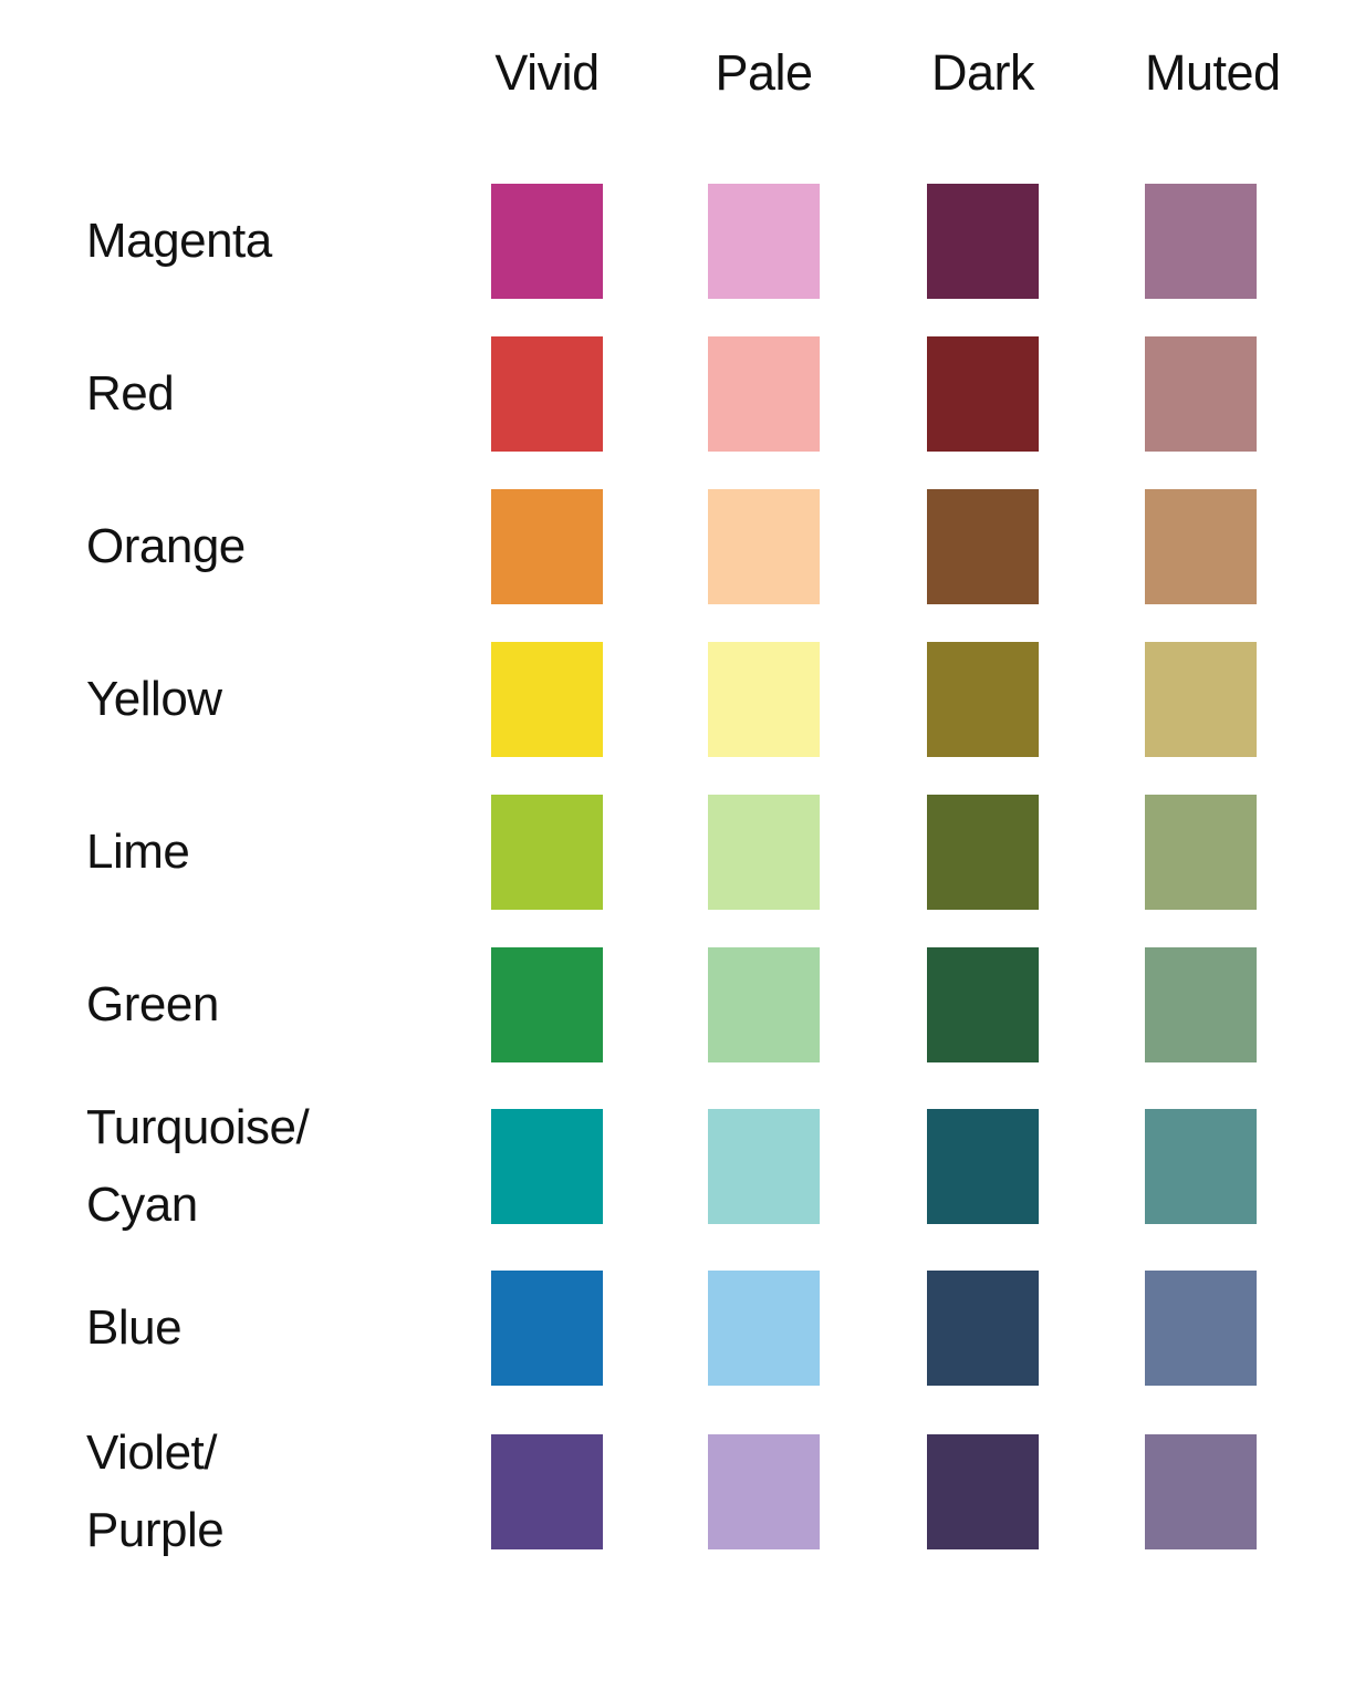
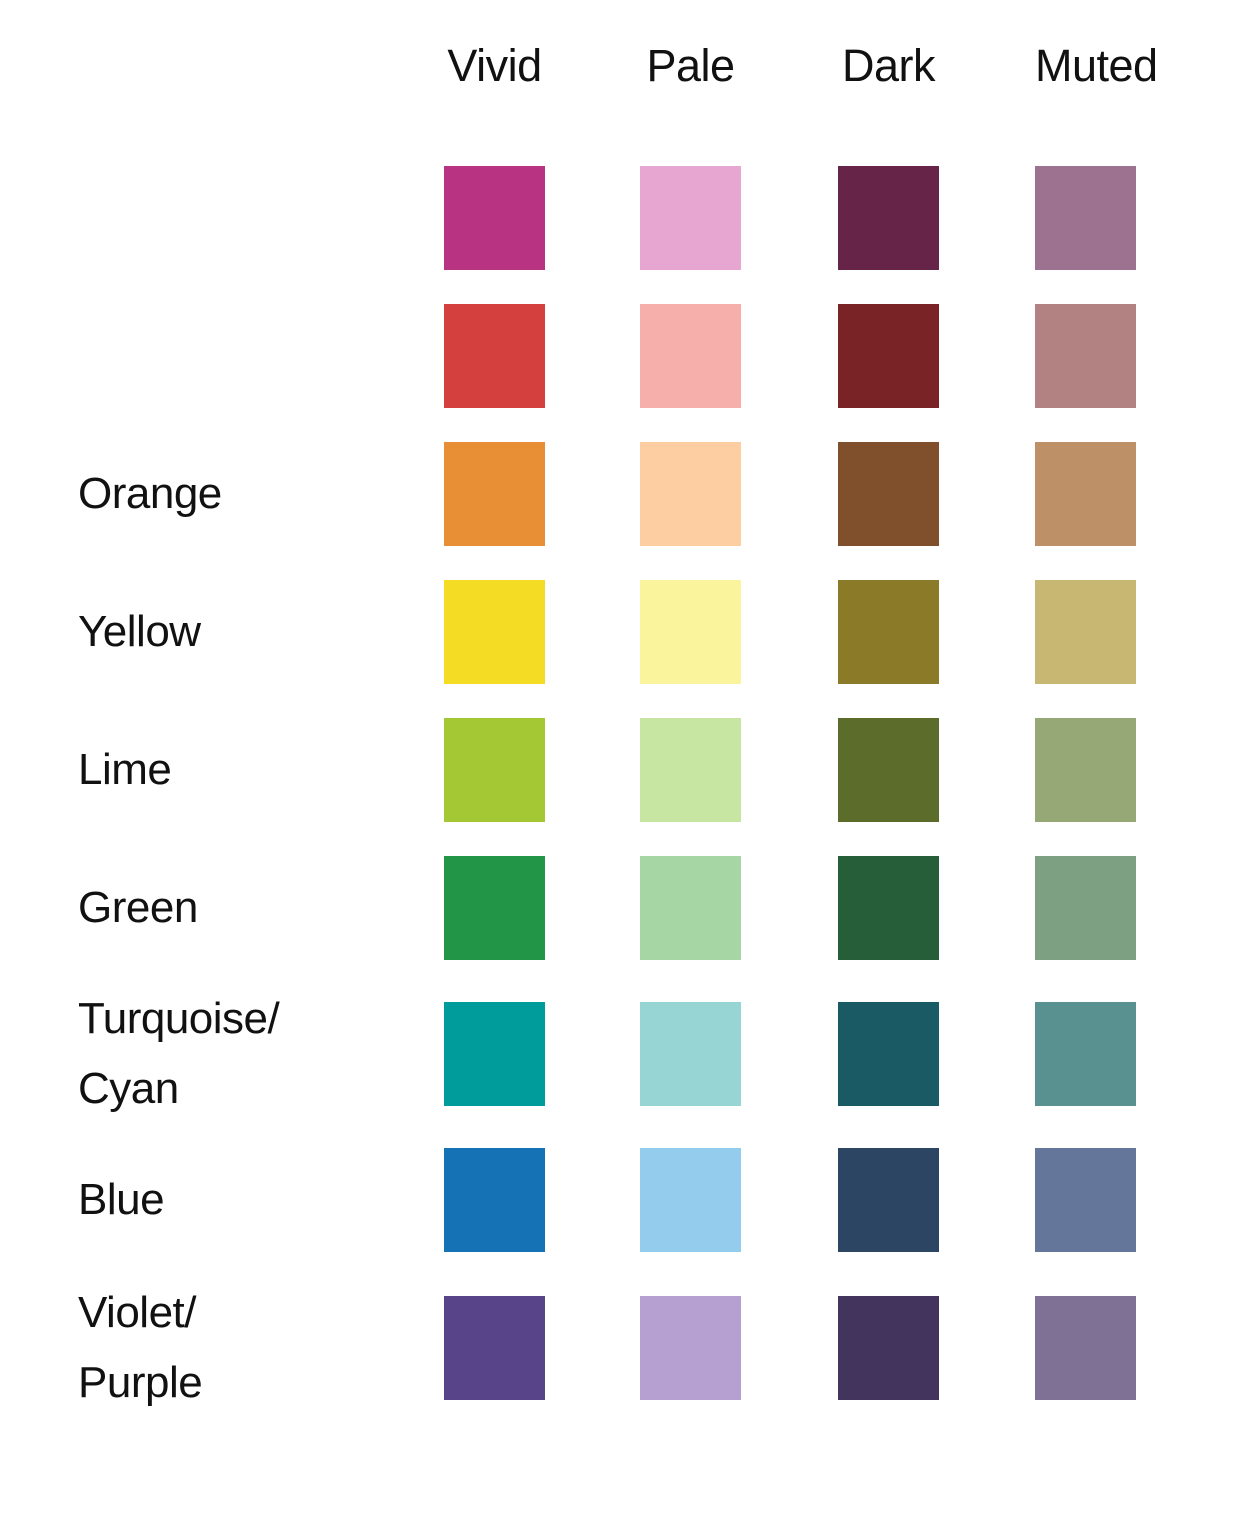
  Vivid
  Pale
  Dark
  Muted
- Magenta
- Red
  Orange
  Yellow
  Lime
  Green
  Turquoise/
  Cyan
  Blue
  Violet/
  Purple
